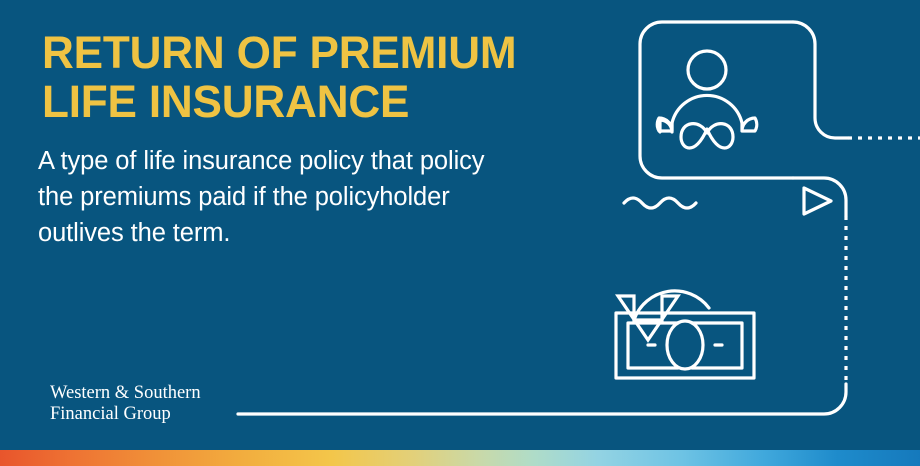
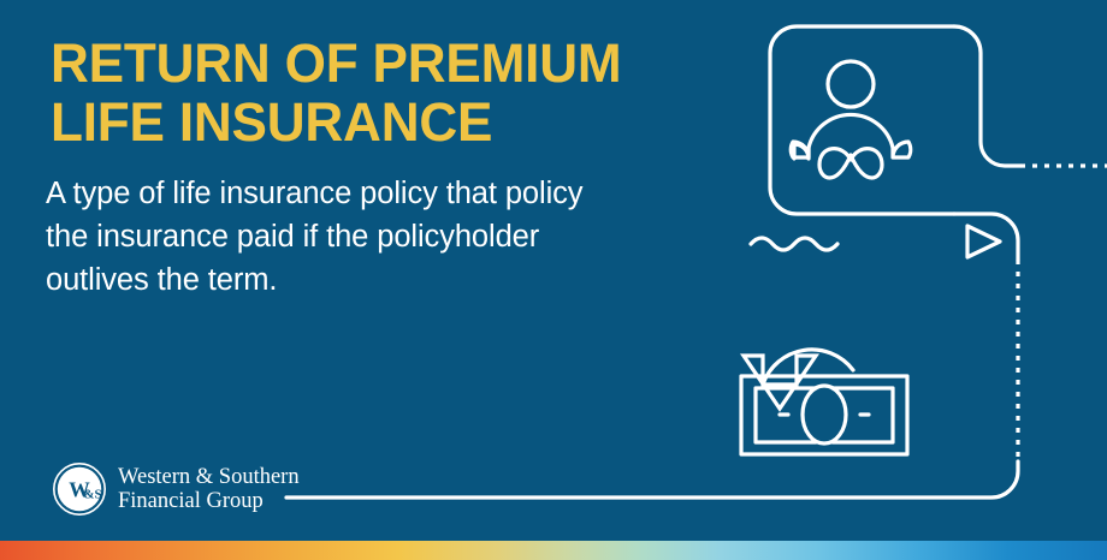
  RETURN OF PREMIUM
  LIFE INSURANCE
  A type of life insurance policy that policy
- the premiums paid if the policyholder
+ the insurance paid if the policyholder
  outlives the term.
+ W
+ &S
  Western & Southern
  Financial Group
